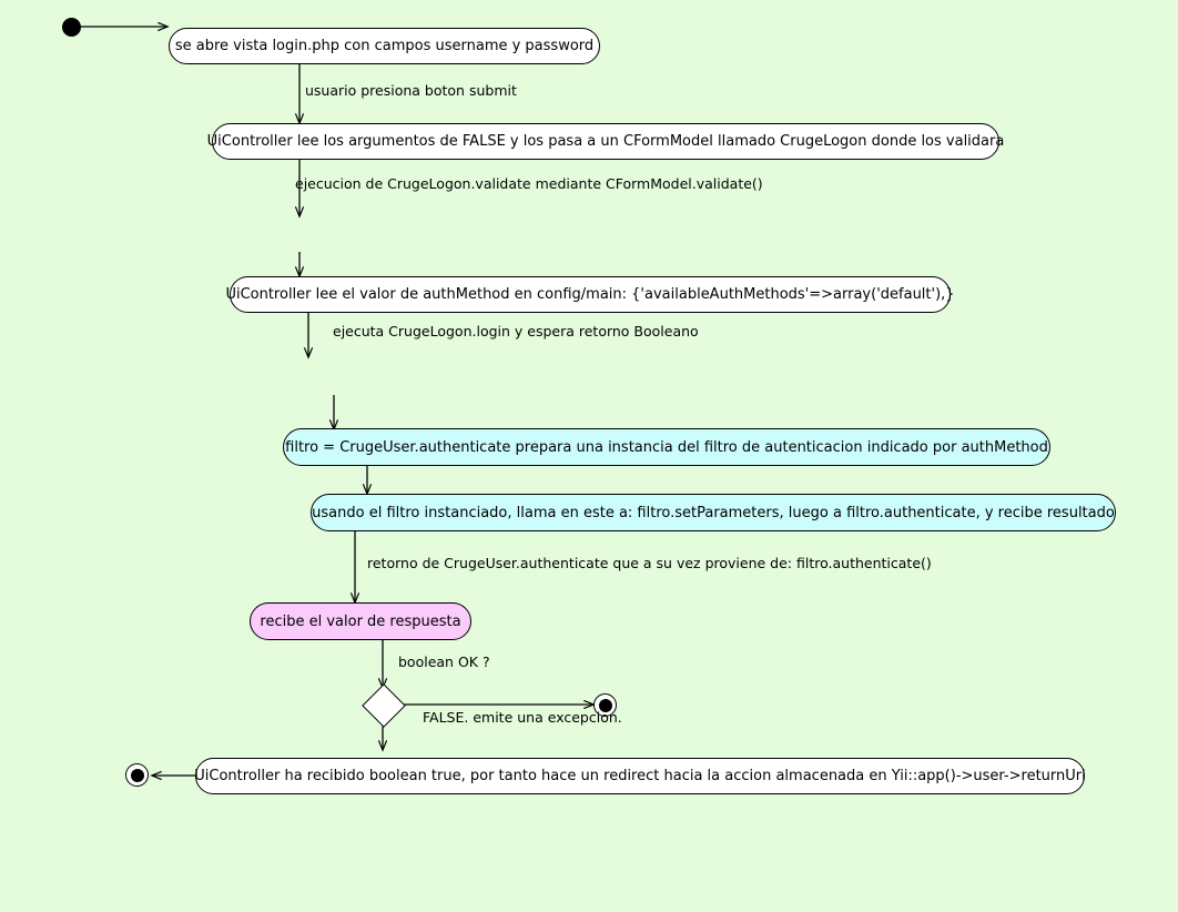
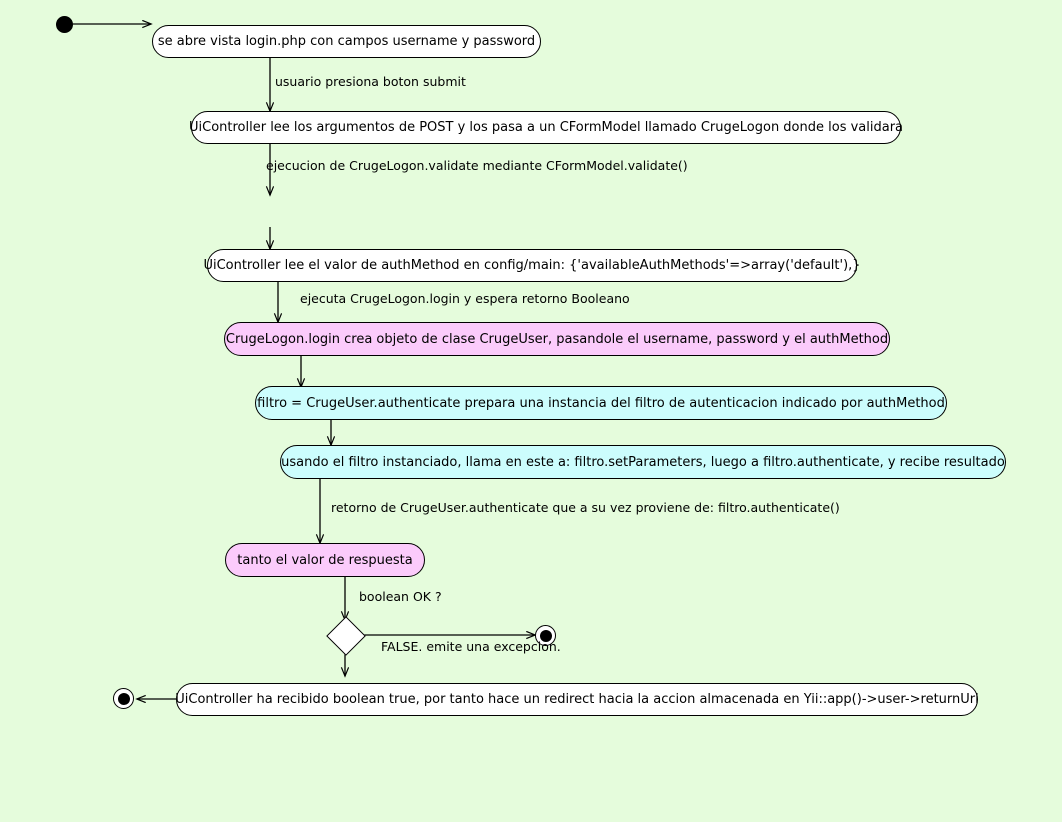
  se abre vista login.php con campos username y password
- UiController lee los argumentos de FALSE y los pasa a un CFormModel llamado CrugeLogon donde los validara
+ UiController lee los argumentos de POST y los pasa a un CFormModel llamado CrugeLogon donde los validara
  UiController lee el valor de authMethod en config/main: {'availableAuthMethods'=>array('default'),}
+ CrugeLogon.login crea objeto de clase CrugeUser, pasandole el username, password y el authMethod
  filtro = CrugeUser.authenticate prepara una instancia del filtro de autenticacion indicado por authMethod
  usando el filtro instanciado, llama en este a: filtro.setParameters, luego a filtro.authenticate, y recibe resultado
- recibe el valor de respuesta
+ tanto el valor de respuesta
  UiController ha recibido boolean true, por tanto hace un redirect hacia la accion almacenada en Yii::app()->user->returnUrl
  usuario presiona boton submit
  ejecucion de CrugeLogon.validate mediante CFormModel.validate()
  ejecuta CrugeLogon.login y espera retorno Booleano
  retorno de CrugeUser.authenticate que a su vez proviene de: filtro.authenticate()
  boolean OK ?
  FALSE. emite una excepcion.
